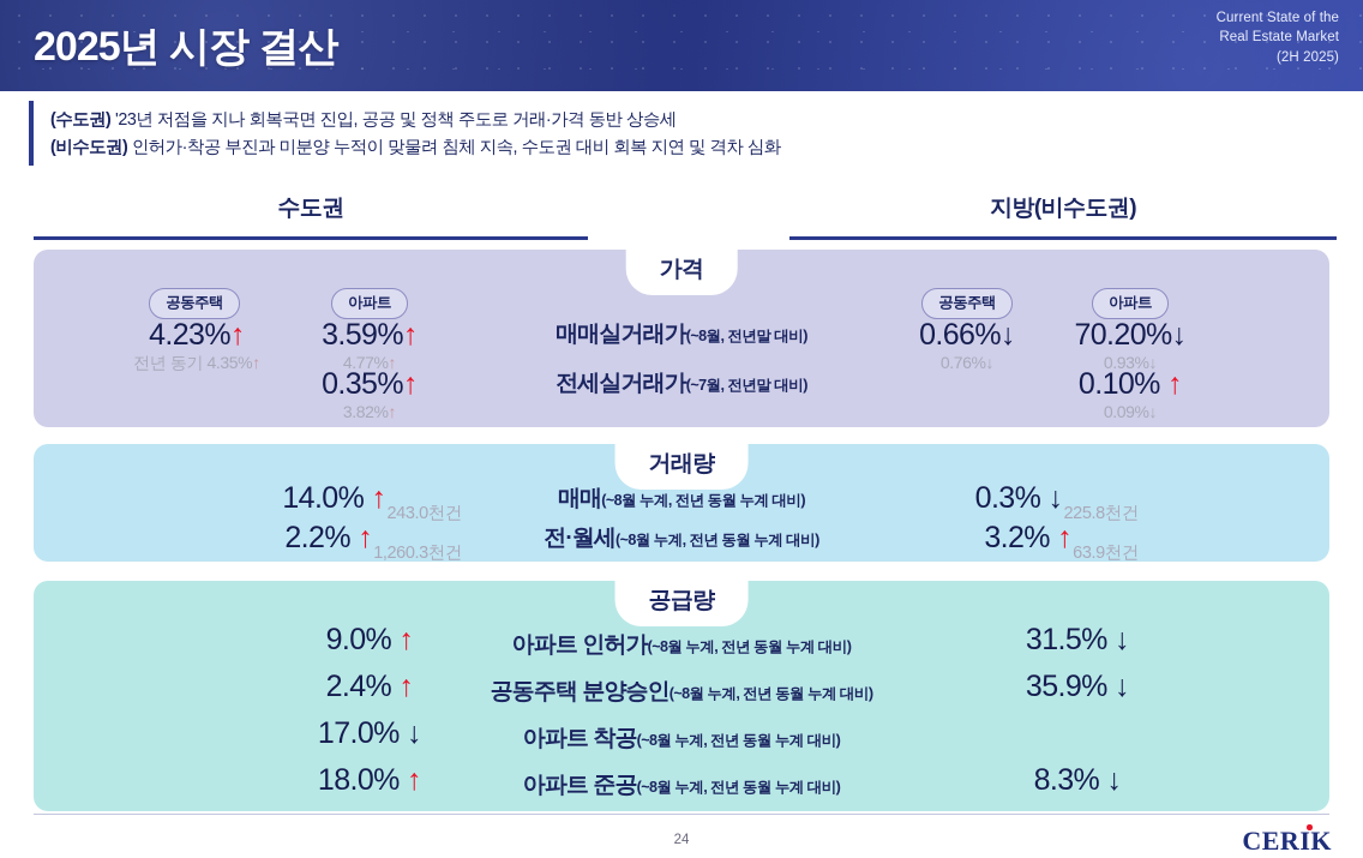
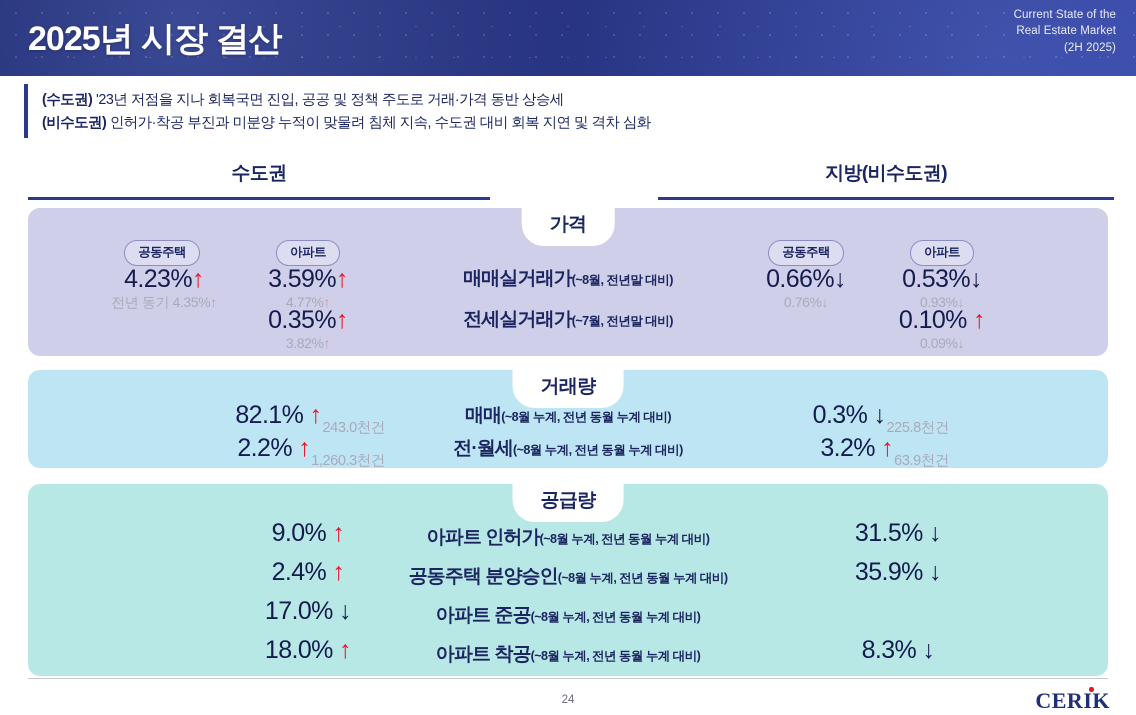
  2025년 시장 결산
  Current State of the
  Real Estate Market
  (2H 2025)
  (수도권) '23년 저점을 지나 회복국면 진입, 공공 및 정책 주도로 거래·가격 동반 상승세
  (비수도권) 인허가·착공 부진과 미분양 누적이 맞물려 침체 지속, 수도권 대비 회복 지연 및 격차 심화
  수도권
  지방(비수도권)
  가격
  공동주택
  4.23%↑
  전년 동기 4.35%↑
  아파트
  3.59%↑
  4.77%↑
  0.35%↑
  3.82%↑
  매매실거래가(~8월, 전년말 대비)
  전세실거래가(~7월, 전년말 대비)
  공동주택
  0.66%↓
  0.76%↓
  아파트
- 70.20%↓
+ 0.53%↓
  0.93%↓
  0.10% ↑
  0.09%↓
  거래량
- 14.0% ↑243.0천건
+ 82.1% ↑243.0천건
  2.2% ↑1,260.3천건
  매매(~8월 누계, 전년 동월 누계 대비)
  전·월세(~8월 누계, 전년 동월 누계 대비)
  0.3% ↓225.8천건
  3.2% ↑63.9천건
  공급량
  9.0% ↑
  아파트 인허가(~8월 누계, 전년 동월 누계 대비)
  31.5% ↓
  2.4% ↑
  공동주택 분양승인(~8월 누계, 전년 동월 누계 대비)
  35.9% ↓
  17.0% ↓
- 아파트 착공(~8월 누계, 전년 동월 누계 대비)
+ 아파트 준공(~8월 누계, 전년 동월 누계 대비)
  18.0% ↑
- 아파트 준공(~8월 누계, 전년 동월 누계 대비)
+ 아파트 착공(~8월 누계, 전년 동월 누계 대비)
  8.3% ↓
  24
  CERIK
